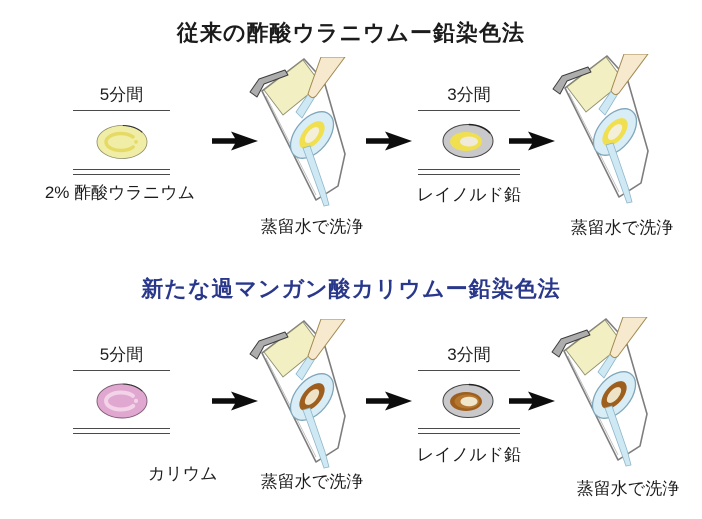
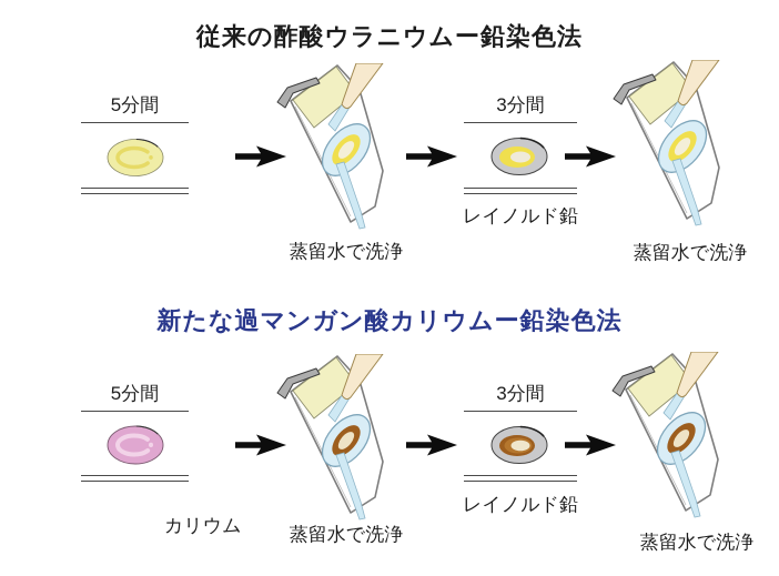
  従来の酢酸ウラニウムー鉛染色法
  新たな過マンガン酸カリウムー鉛染色法
  5分間
- 2% 酢酸ウラニウム
  蒸留水で洗浄
  3分間
  レイノルド鉛
  蒸留水で洗浄
  5分間
  カリウム
  蒸留水で洗浄
  3分間
  レイノルド鉛
  蒸留水で洗浄
